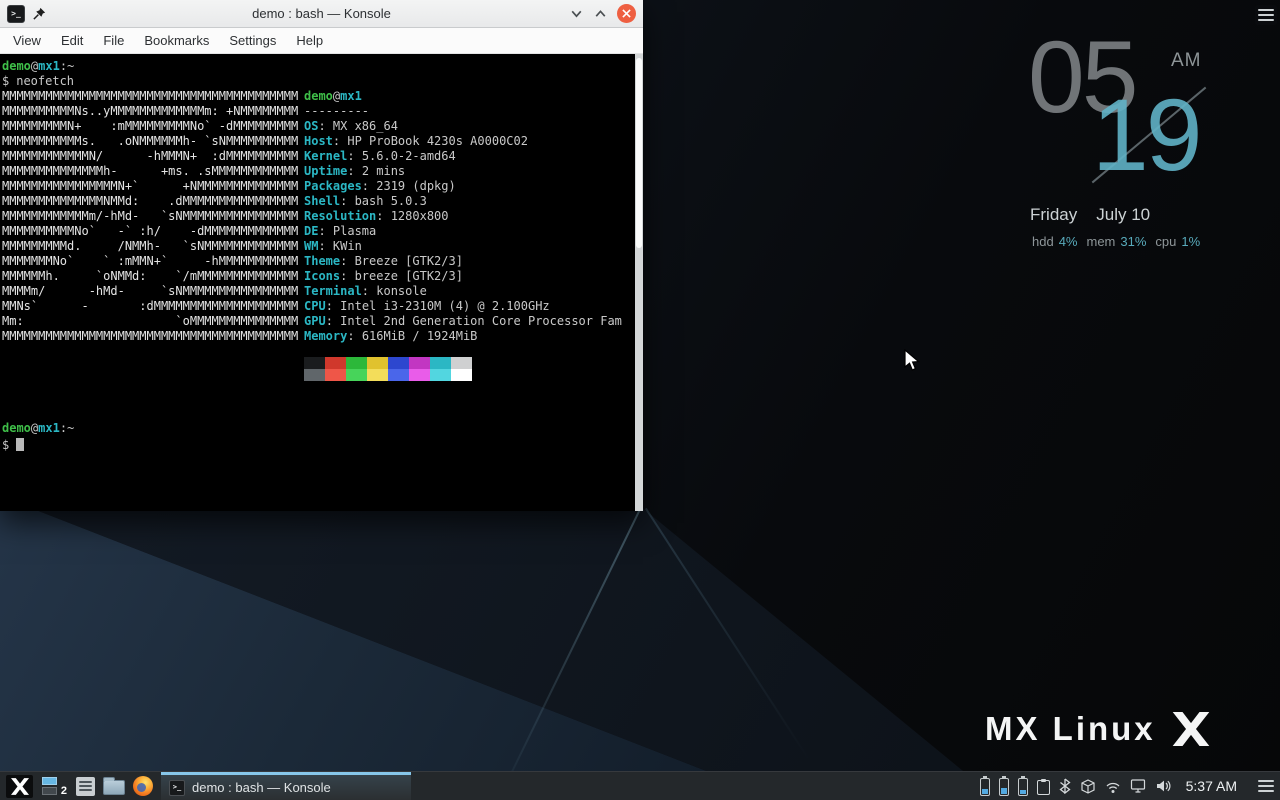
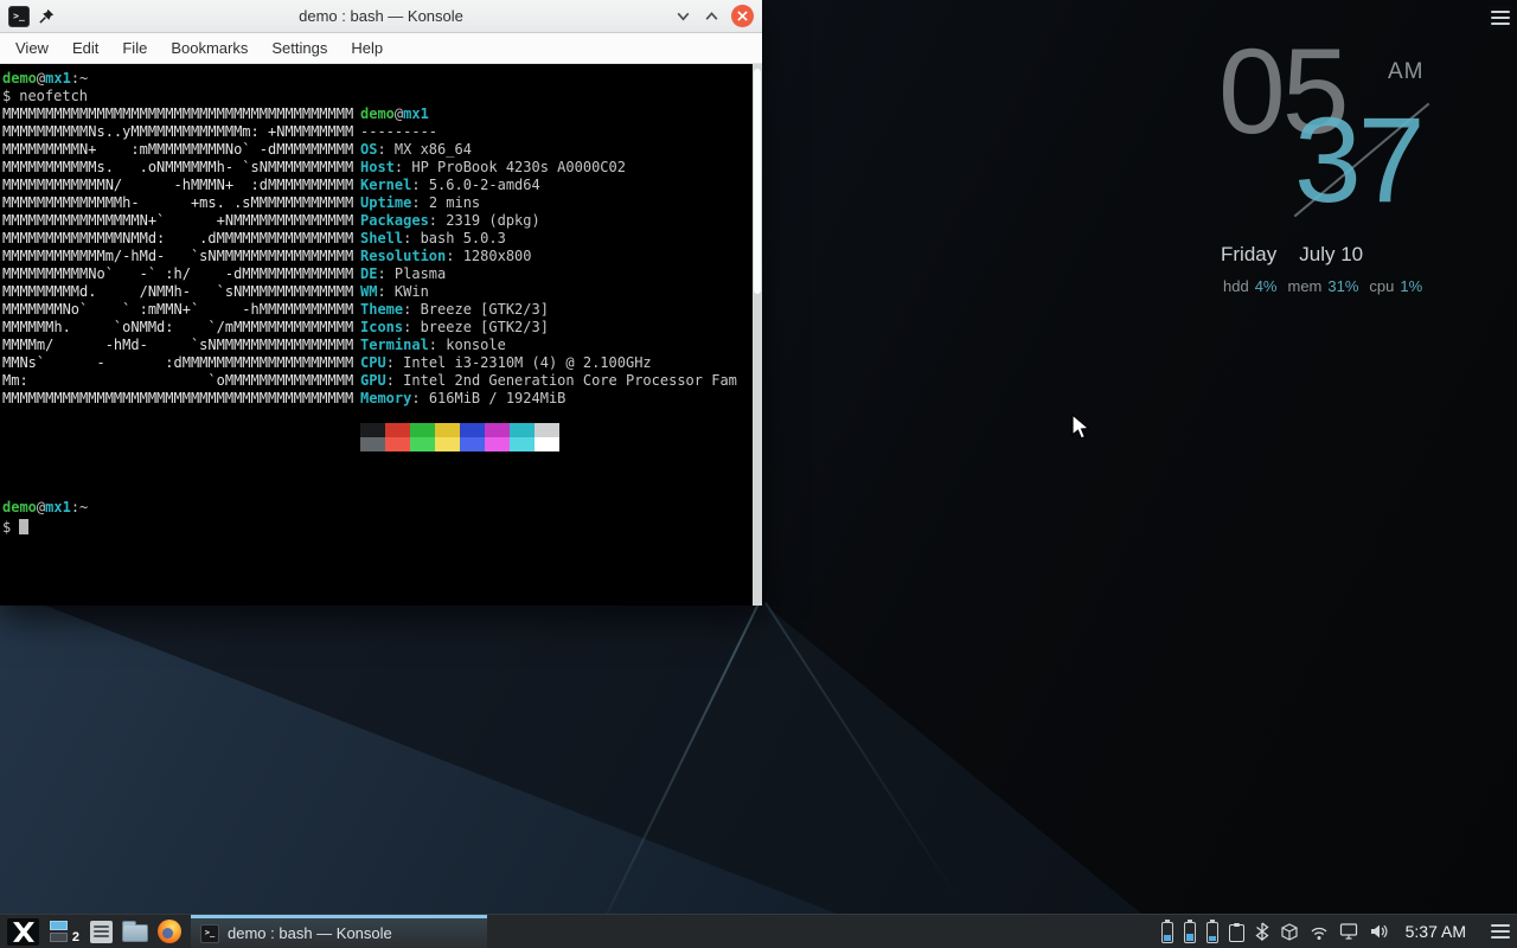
  05
  AM
- 19
+ 37
  Friday
  July 10
  hdd
  4%
  mem
  31%
  cpu
  1%
- MX Linux
  >_
  demo : bash — Konsole
  View
  Edit
  File
  Bookmarks
  Settings
  Help
  demo@mx1:~
  $ neofetch
  MMMMMMMMMMMMMMMMMMMMMMMMMMMMMMMMMMMMMMMMM
  MMMMMMMMMMNs..yMMMMMMMMMMMMMm: +NMMMMMMMM
  MMMMMMMMMN+ :mMMMMMMMMMNo` -dMMMMMMMMM
  MMMMMMMMMMMs. .oNMMMMMMh- `sNMMMMMMMMMM
  MMMMMMMMMMMMN/ -hMMMN+ :dMMMMMMMMMM
  MMMMMMMMMMMMMMh- +ms. .sMMMMMMMMMMMM
  MMMMMMMMMMMMMMMMN+` +NMMMMMMMMMMMMMM
  MMMMMMMMMMMMMMNMMd: .dMMMMMMMMMMMMMMMM
  MMMMMMMMMMMMm/-hMd- `sNMMMMMMMMMMMMMMMM
  MMMMMMMMMMNo` -` :h/ -dMMMMMMMMMMMMM
  MMMMMMMMMd. /NMMh- `sNMMMMMMMMMMMMM
  MMMMMMMNo` ` :mMMN+` -hMMMMMMMMMMM
  MMMMMMh. `oNMMd: `/mMMMMMMMMMMMMMM
  MMMMm/ -hMd- `sNMMMMMMMMMMMMMMMM
  MMNs` - :dMMMMMMMMMMMMMMMMMMMM
  Mm: `oMMMMMMMMMMMMMMM
  MMMMMMMMMMMMMMMMMMMMMMMMMMMMMMMMMMMMMMMMM
  demo@mx1
  ---------
  OS: MX x86_64
  Host: HP ProBook 4230s A0000C02
  Kernel: 5.6.0-2-amd64
  Uptime: 2 mins
  Packages: 2319 (dpkg)
  Shell: bash 5.0.3
  Resolution: 1280x800
  DE: Plasma
  WM: KWin
  Theme: Breeze [GTK2/3]
  Icons: breeze [GTK2/3]
  Terminal: konsole
  CPU: Intel i3-2310M (4) @ 2.100GHz
  GPU: Intel 2nd Generation Core Processor Fam
  Memory: 616MiB / 1924MiB
  demo@mx1:~
  $
  2
  >_
  demo : bash — Konsole
  5:37 AM
